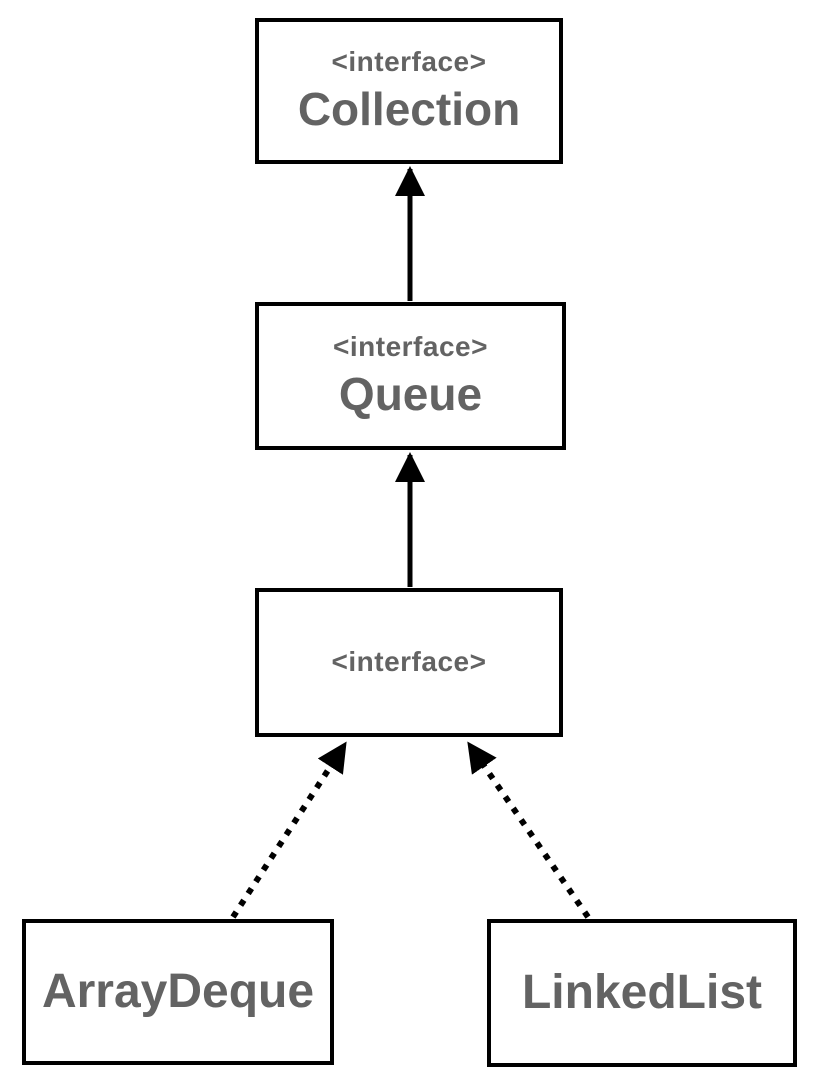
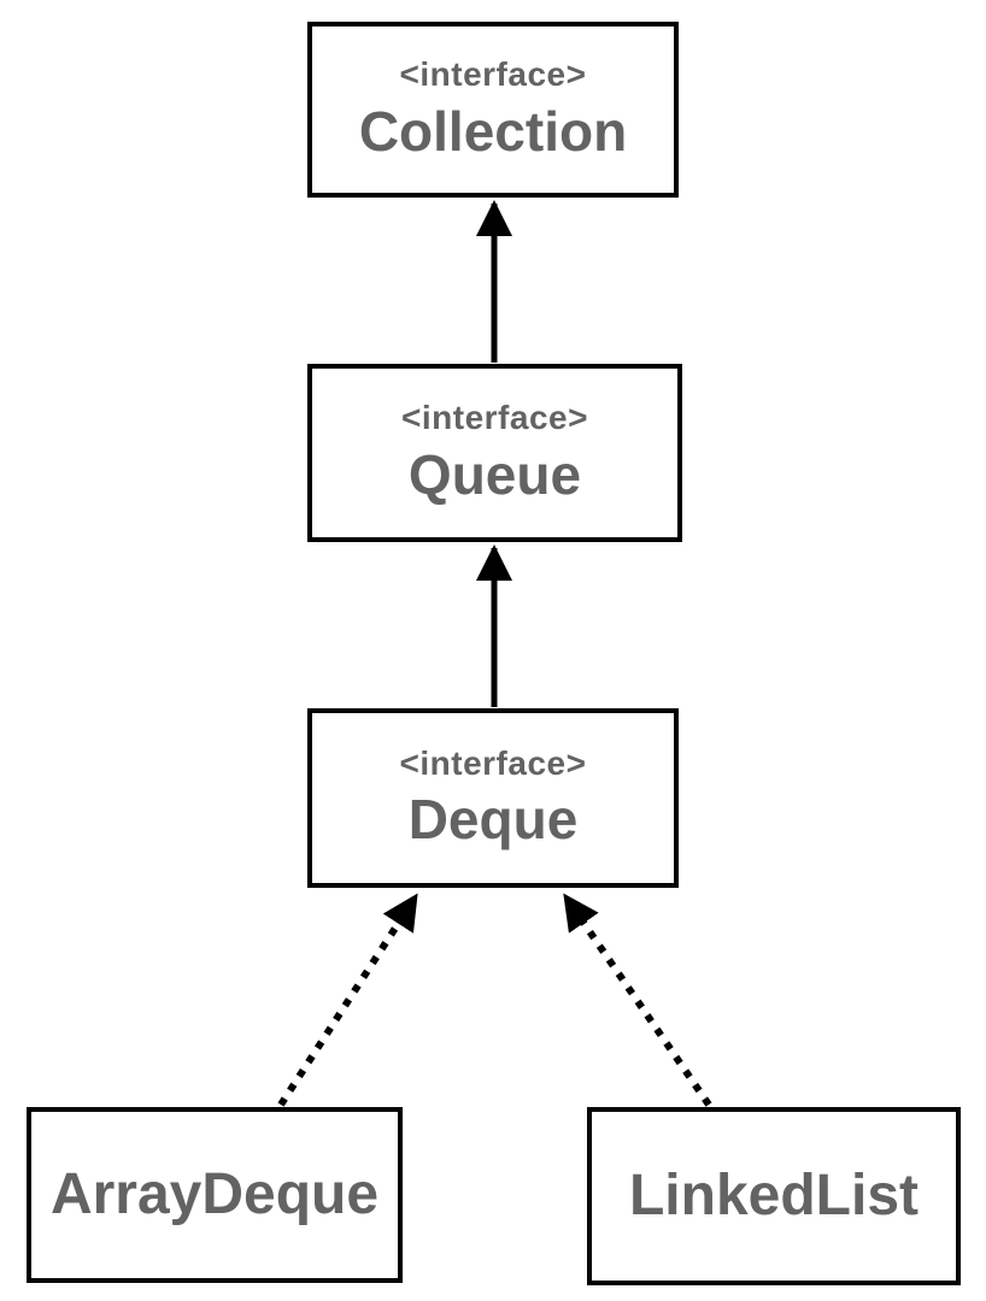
  <interface>
  Collection
  <interface>
  Queue
  <interface>
+ Deque
  ArrayDeque
  LinkedList
